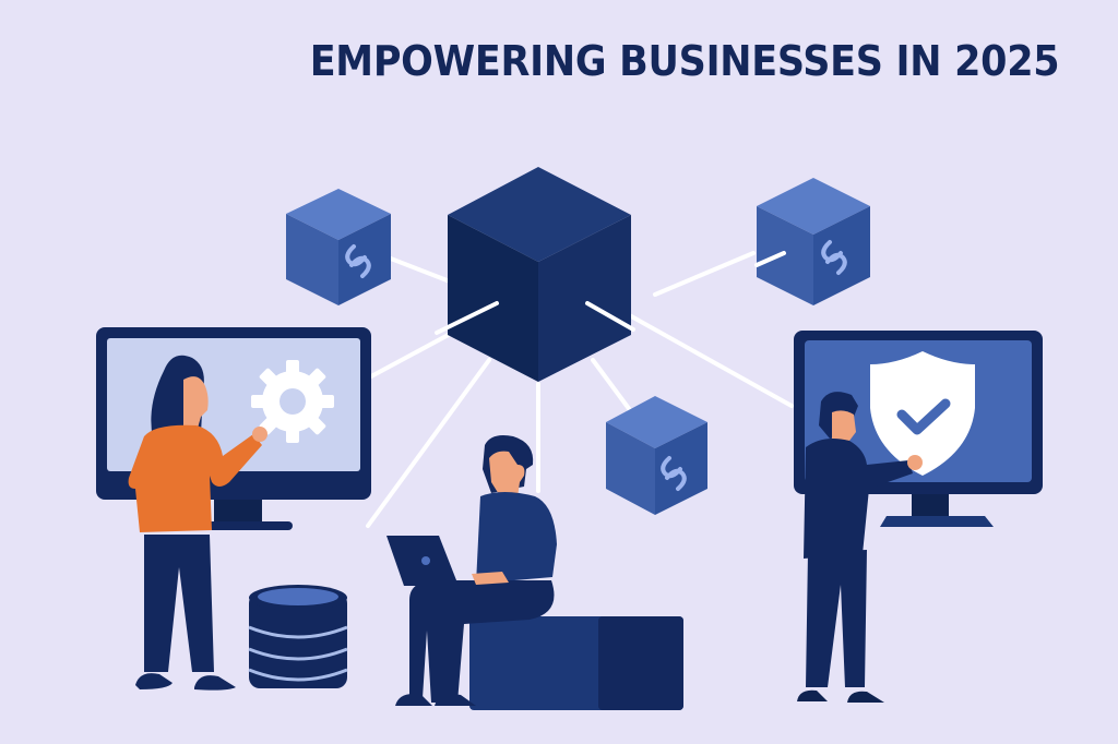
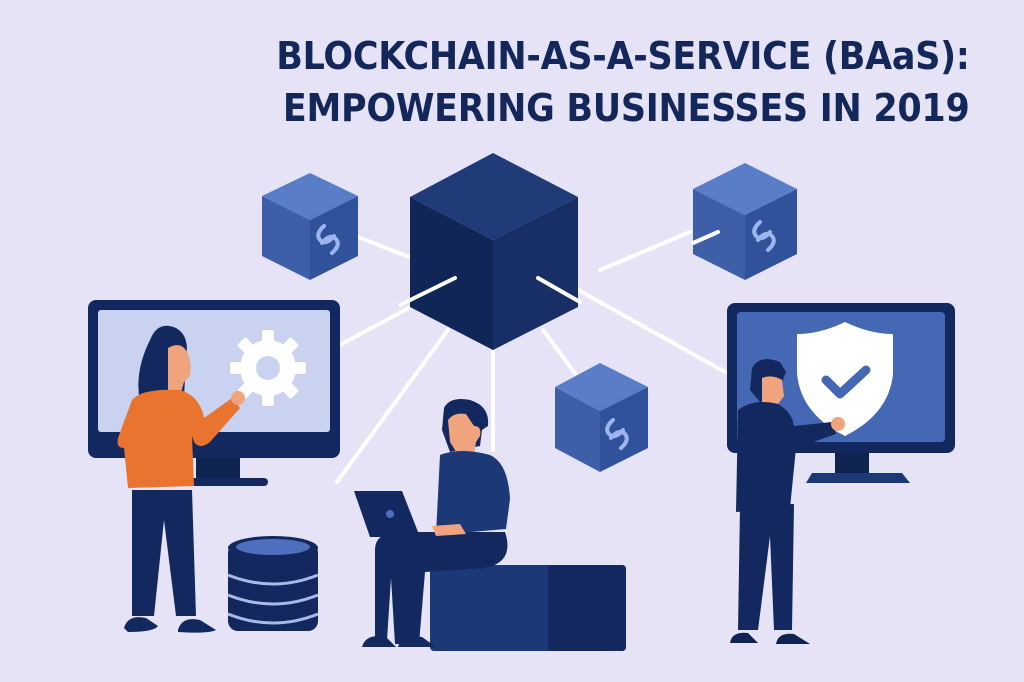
+ BLOCKCHAIN-AS-A-SERVICE (BAaS):
- EMPOWERING BUSINESSES IN 2025
+ EMPOWERING BUSINESSES IN 2019
